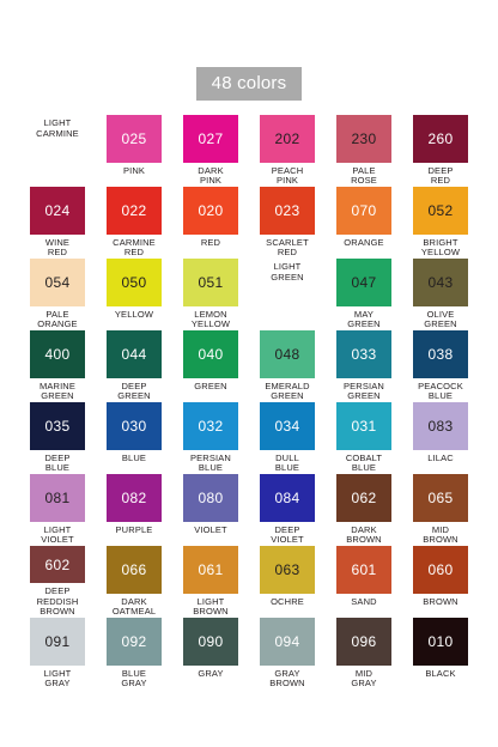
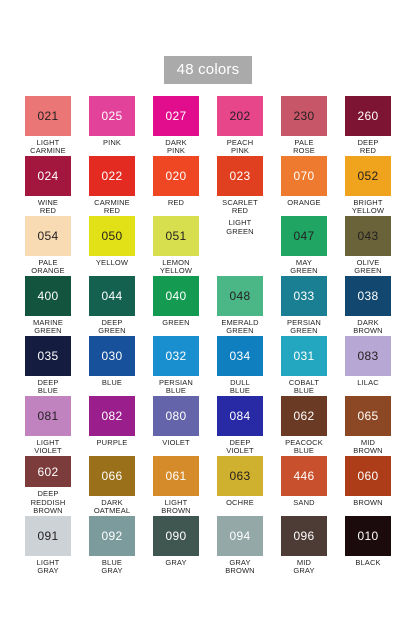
  48 colors
+ 021
  LIGHT CARMINE
  025
  PINK
  027
  DARK PINK
  202
  PEACH PINK
  230
  PALE ROSE
  260
  DEEP RED
  024
  WINE RED
  022
  CARMINE RED
  020
  RED
  023
  SCARLET RED
  070
  ORANGE
  052
  BRIGHT YELLOW
  054
  PALE ORANGE
  050
  YELLOW
  051
  LEMON YELLOW
  LIGHT GREEN
  047
  MAY GREEN
  043
  OLIVE GREEN
  400
  MARINE GREEN
  044
  DEEP GREEN
  040
  GREEN
  048
  EMERALD GREEN
  033
  PERSIAN GREEN
  038
- PEACOCK BLUE
+ DARK BROWN
  035
  DEEP BLUE
  030
  BLUE
  032
  PERSIAN BLUE
  034
  DULL BLUE
  031
  COBALT BLUE
  083
  LILAC
  081
  LIGHT VIOLET
  082
  PURPLE
  080
  VIOLET
  084
  DEEP VIOLET
  062
- DARK BROWN
+ PEACOCK BLUE
  065
  MID BROWN
  602
  DEEP REDDISH BROWN
  066
  DARK OATMEAL
  061
  LIGHT BROWN
  063
  OCHRE
- 601
+ 446
  SAND
  060
  BROWN
  091
  LIGHT GRAY
  092
  BLUE GRAY
  090
  GRAY
  094
  GRAY BROWN
  096
  MID GRAY
  010
  BLACK
